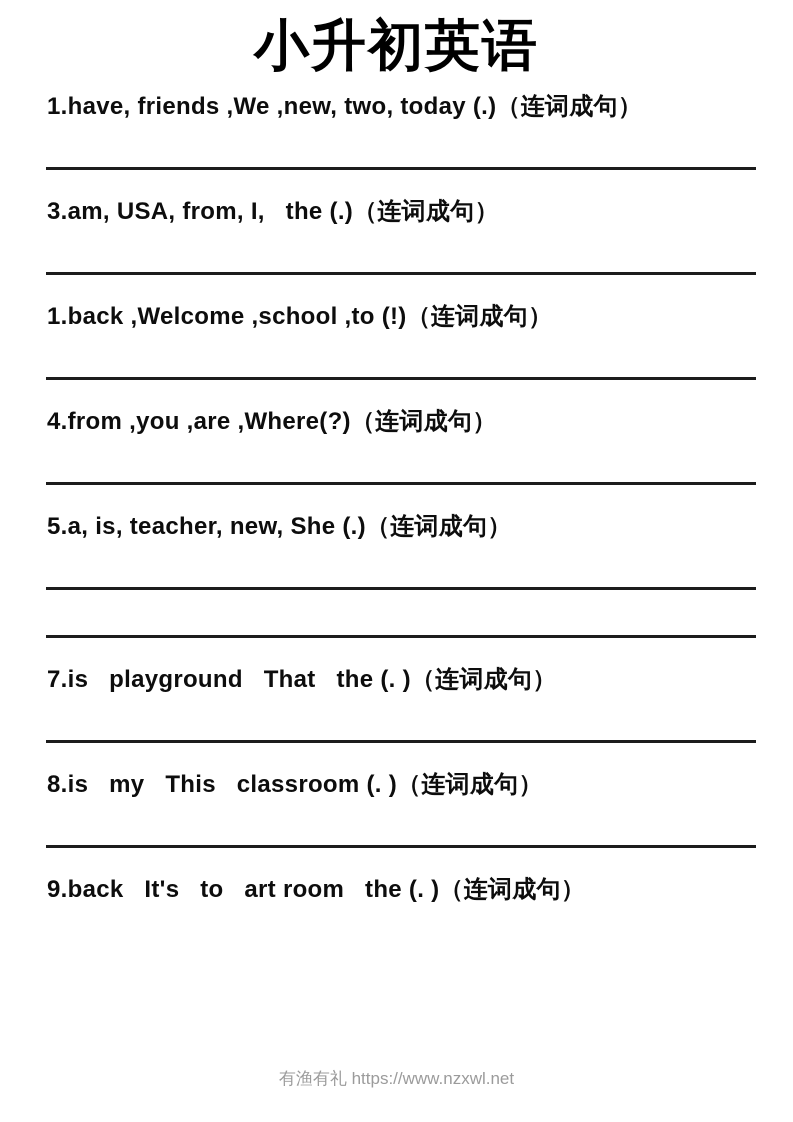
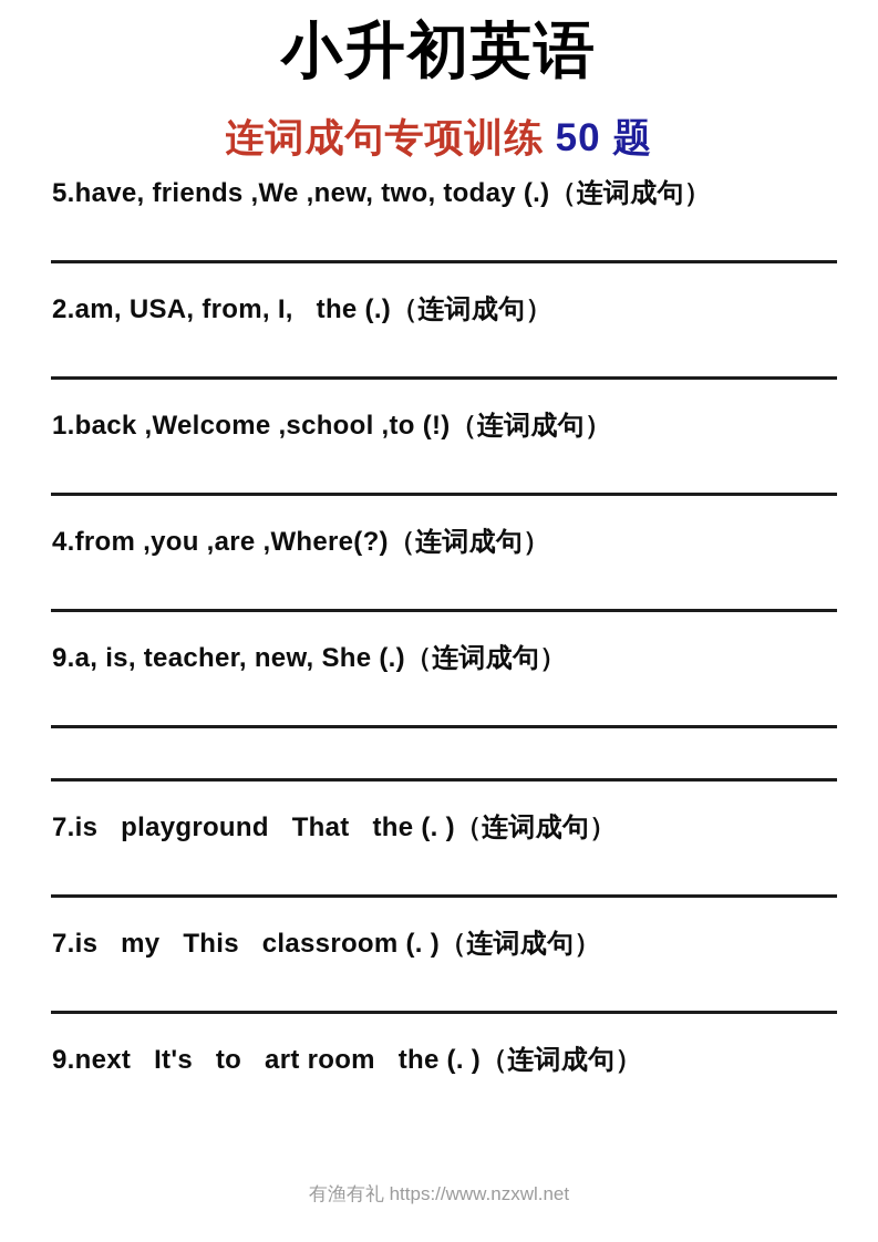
  小升初英语
+ 连词成句专项训练 50 题
- 1.have, friends ,We ,new, two, today (.)（连词成句）
+ 5.have, friends ,We ,new, two, today (.)（连词成句）
- 3.am, USA, from, I, the (.)（连词成句）
+ 2.am, USA, from, I, the (.)（连词成句）
  1.back ,Welcome ,school ,to (!)（连词成句）
  4.from ,you ,are ,Where(?)（连词成句）
- 5.a, is, teacher, new, She (.)（连词成句）
+ 9.a, is, teacher, new, She (.)（连词成句）
  7.is playground That the (. )（连词成句）
- 8.is my This classroom (. )（连词成句）
+ 7.is my This classroom (. )（连词成句）
- 9.back It's to art room the (. )（连词成句）
+ 9.next It's to art room the (. )（连词成句）
  有渔有礼 https://www.nzxwl.net
